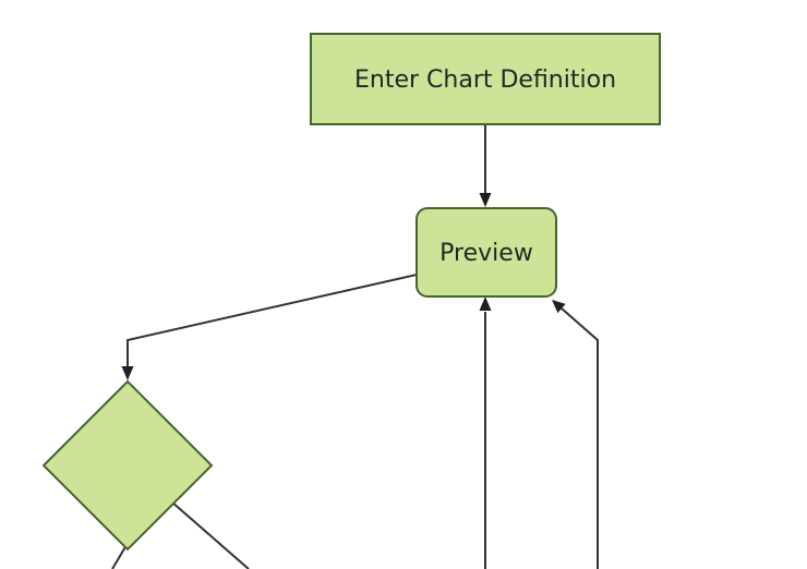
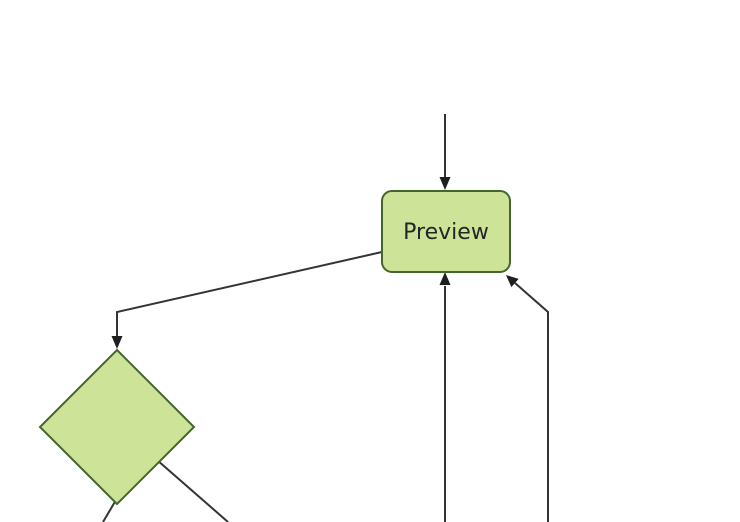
- Enter Chart Definition
  Preview
